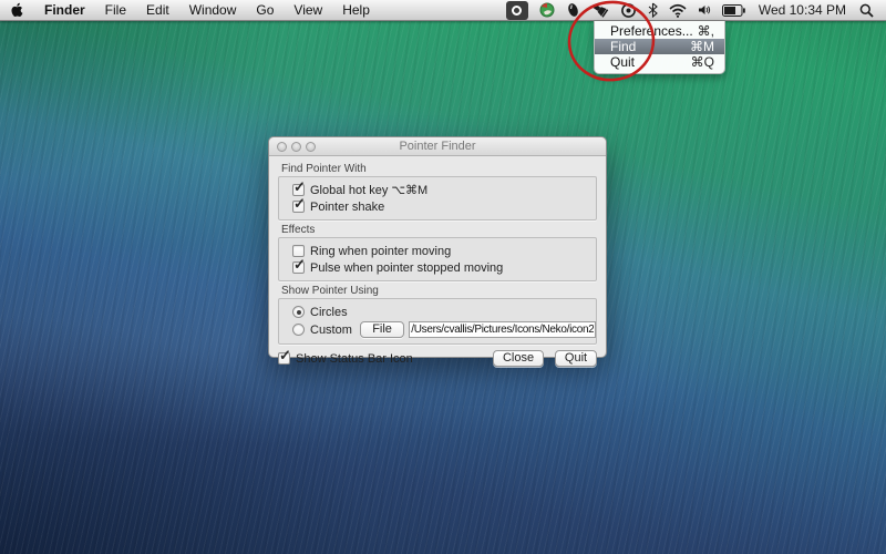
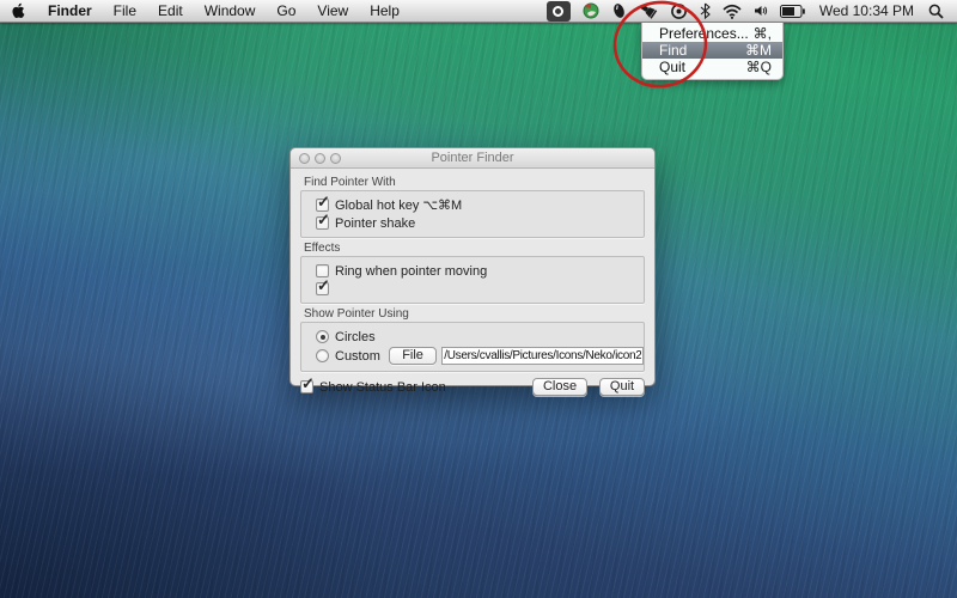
  Finder
  File
  Edit
  Window
  Go
  View
  Help
  Wed 10:34 PM
  Preferences...
  ⌘,
  Find
  ⌘M
  Quit
  ⌘Q
  Pointer Finder
  Find Pointer With
  ✓
  Global hot key ⌥⌘M
  ✓
  Pointer shake
  Effects
  Ring when pointer moving
  ✓
- Pulse when pointer stopped moving
  Show Pointer Using
  Circles
  Custom
  File
  /Users/cvallis/Pictures/Icons/Neko/icon2
  ✓
  Show Status Bar Icon
  Close
  Quit
